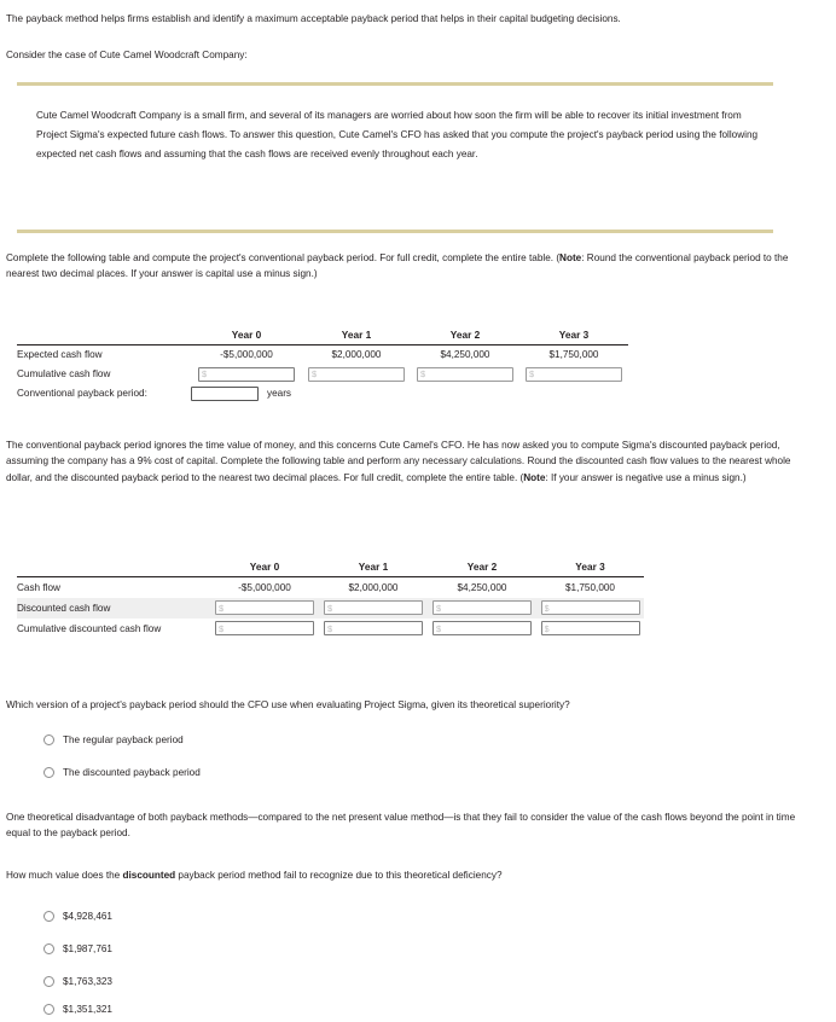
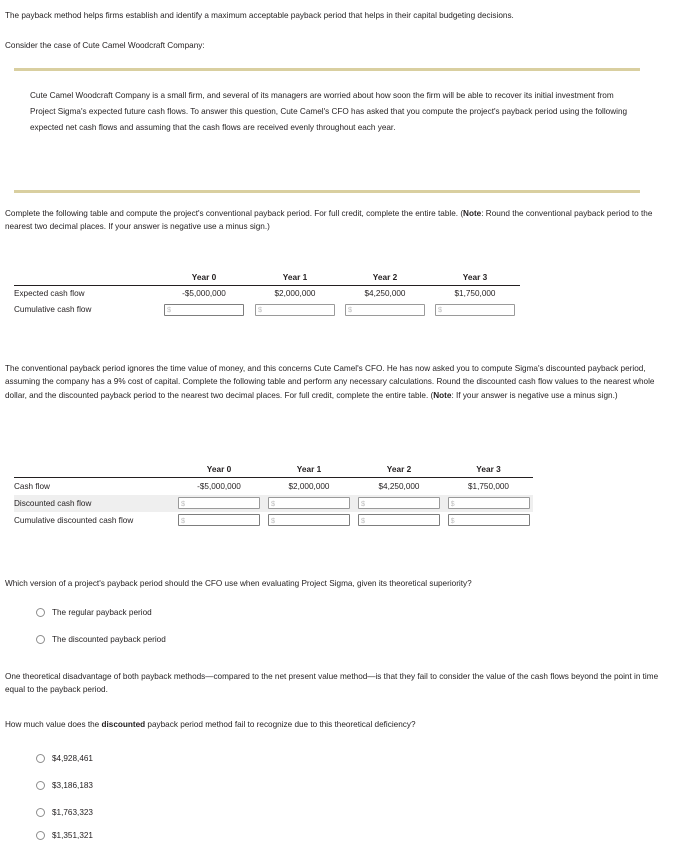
  The payback method helps firms establish and identify a maximum acceptable payback period that helps in their capital budgeting decisions.
  Consider the case of Cute Camel Woodcraft Company:
  Cute Camel Woodcraft Company is a small firm, and several of its managers are worried about how soon the firm will be able to recover its initial investment from Project Sigma's expected future cash flows. To answer this question, Cute Camel's CFO has asked that you compute the project's payback period using the following expected net cash flows and assuming that the cash flows are received evenly throughout each year.
- Complete the following table and compute the project's conventional payback period. For full credit, complete the entire table. (Note: Round the conventional payback period to the nearest two decimal places. If your answer is capital use a minus sign.)
+ Complete the following table and compute the project's conventional payback period. For full credit, complete the entire table. (Note: Round the conventional payback period to the nearest two decimal places. If your answer is negative use a minus sign.)
  	Year 0	Year 1	Year 2	Year 3
  Expected cash flow	-$5,000,000	$2,000,000	$4,250,000	$1,750,000
  Cumulative cash flow	$	$	$	$
- Conventional payback period:	years
  The conventional payback period ignores the time value of money, and this concerns Cute Camel's CFO. He has now asked you to compute Sigma's discounted payback period, assuming the company has a 9% cost of capital. Complete the following table and perform any necessary calculations. Round the discounted cash flow values to the nearest whole dollar, and the discounted payback period to the nearest two decimal places. For full credit, complete the entire table. (Note: If your answer is negative use a minus sign.)
  	Year 0	Year 1	Year 2	Year 3
  Cash flow	-$5,000,000	$2,000,000	$4,250,000	$1,750,000
  Discounted cash flow	$	$	$	$
  Cumulative discounted cash flow	$	$	$	$
  Which version of a project's payback period should the CFO use when evaluating Project Sigma, given its theoretical superiority?
  The regular payback period
  The discounted payback period
  One theoretical disadvantage of both payback methods—compared to the net present value method—is that they fail to consider the value of the cash flows beyond the point in time equal to the payback period.
  How much value does the discounted payback period method fail to recognize due to this theoretical deficiency?
  $4,928,461
- $1,987,761
+ $3,186,183
  $1,763,323
  $1,351,321
